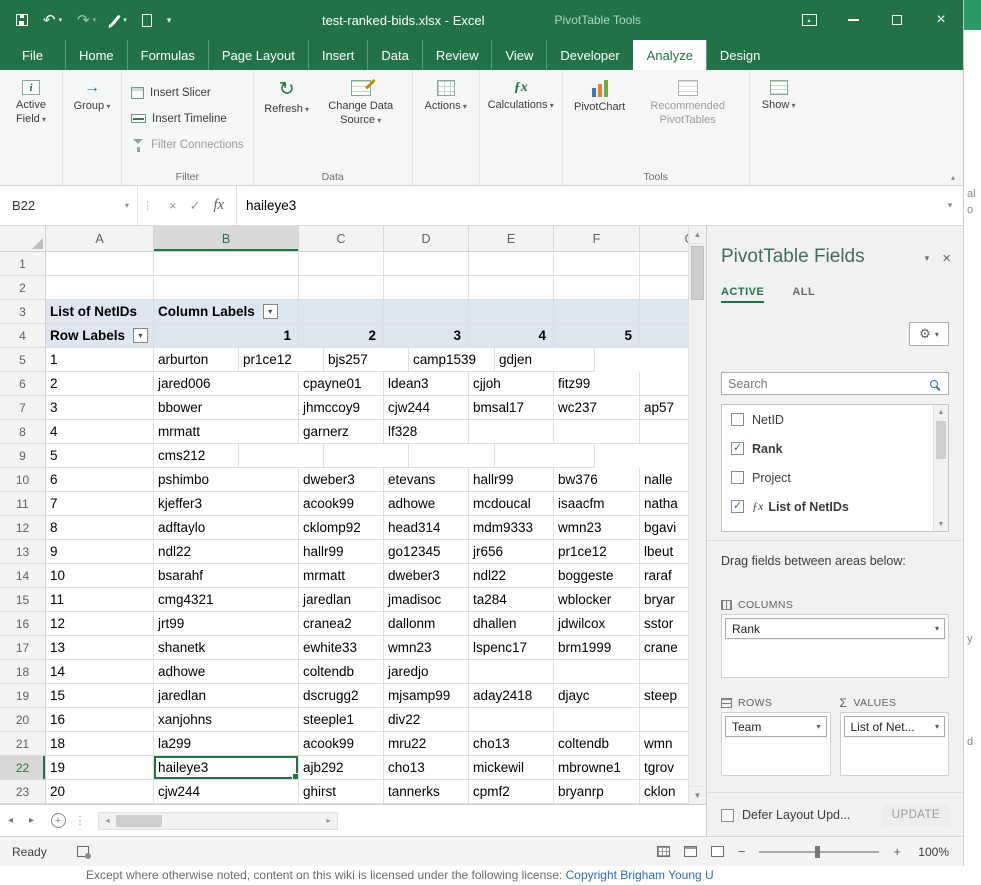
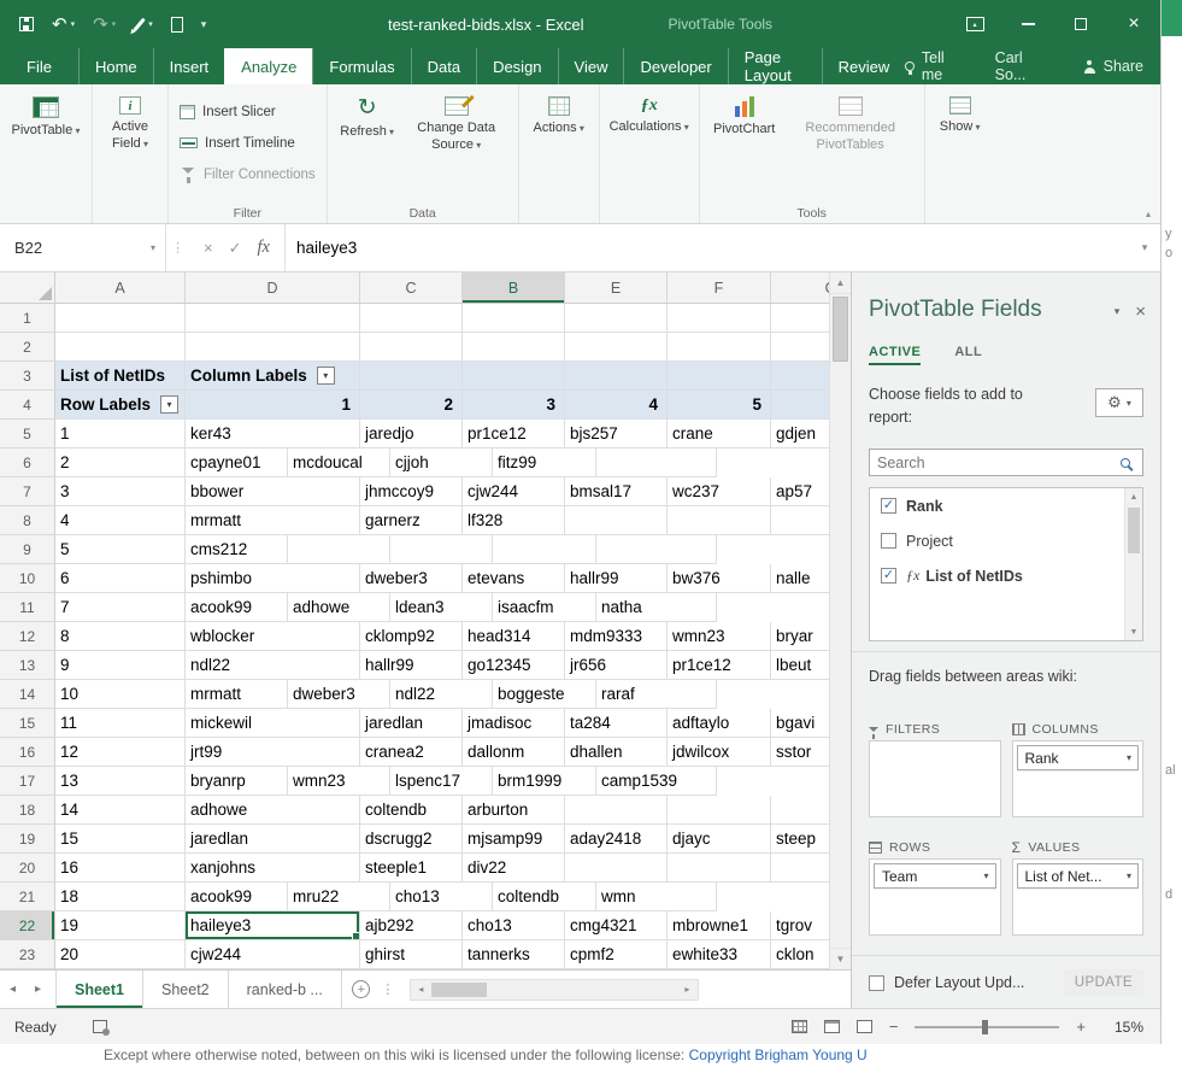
  ↶
  ↷
  ▾
  test-ranked-bids.xlsx - Excel
  PivotTable Tools
  ×
  File
  Home
- Formulas
+ Insert
- Page Layout
+ Analyze
- Insert
+ Formulas
  Data
- Review
+ Design
  View
  Developer
- Analyze
+ Page Layout
- Design
+ Review
+ Tell me
+ Carl So...
+ Share
+ PivotTable
  Active Field
- →
- Group
  Insert Slicer
  Insert Timeline
  Filter Connections
  Filter
  ↻
  Refresh
  Change Data Source
  Data
  Actions
  ƒx
  Calculations
  PivotChart
  Recommended PivotTables
  Tools
  Show
  ▴
  B22
  ▾
  ⋮
  ×
  ✓
  fx
  haileye3
  ▾
  A
- B
+ D
  C
- D
+ B
  E
  F
  1
  2
  3
  List of NetIDs
  Column Labels
  ▾
  4
  Row Labels
  ▾
  1
  2
  3
  4
  5
  5
  1
+ ker43
- arburton
+ jaredjo
  pr1ce12
  bjs257
- camp1539
+ crane
  gdjen
  6
  2
- jared006
  cpayne01
- ldean3
+ mcdoucal
  cjjoh
  fitz99
  7
  3
  bbower
  jhmccoy9
  cjw244
  bmsal17
  wc237
  ap57
  8
  4
  mrmatt
  garnerz
  lf328
  9
  5
  cms212
  10
  6
  pshimbo
  dweber3
  etevans
  hallr99
  bw376
  nalle
  11
  7
- kjeffer3
  acook99
  adhowe
- mcdoucal
+ ldean3
  isaacfm
  natha
  12
  8
- adftaylo
+ wblocker
  cklomp92
  head314
  mdm9333
  wmn23
- bgavi
+ bryar
  13
  9
  ndl22
  hallr99
  go12345
  jr656
  pr1ce12
  lbeut
  14
  10
- bsarahf
  mrmatt
  dweber3
  ndl22
  boggeste
  raraf
  15
  11
- cmg4321
+ mickewil
  jaredlan
  jmadisoc
  ta284
- wblocker
+ adftaylo
- bryar
+ bgavi
  16
  12
  jrt99
  cranea2
  dallonm
  dhallen
  jdwilcox
  sstor
  17
  13
- shanetk
- ewhite33
+ bryanrp
  wmn23
  lspenc17
  brm1999
- crane
+ camp1539
  18
  14
  adhowe
  coltendb
- jaredjo
+ arburton
  19
  15
  jaredlan
  dscrugg2
  mjsamp99
  aday2418
  djayc
  steep
  20
  16
  xanjohns
  steeple1
  div22
  21
  18
- la299
  acook99
  mru22
  cho13
  coltendb
  wmn
  22
  19
  haileye3
  ajb292
  cho13
- mickewil
+ cmg4321
  mbrowne1
  tgrov
  23
  20
  cjw244
  ghirst
  tannerks
  cpmf2
- bryanrp
+ ewhite33
  cklon
  ▲
  ▼
  PivotTable Fields
  ▾
  ×
  ACTIVE
  ALL
+ Choose fields to add to report:
  ⚙
  ▾
  Search
- NetID
  ✓
  Rank
  Project
  ✓
  ƒx
  List of NetIDs
- Drag fields between areas below:
+ Drag fields between areas wiki:
+ FILTERS
  COLUMNS
  Rank
  ROWS
  Team
  Σ
  VALUES
  List of Net...
  Defer Layout Upd...
  UPDATE
  ◂
  ▸
+ Sheet1
+ Sheet2
+ ranked-b ...
  +
  ⋮
  ◂
  ▸
  Ready
  −
  +
- 100%
+ 15%
- Except where otherwise noted, content on this wiki is licensed under the following license: Copyright Brigham Young U
+ Except where otherwise noted, between on this wiki is licensed under the following license: Copyright Brigham Young U
- al
+ y
  o
- y
+ al
  d
